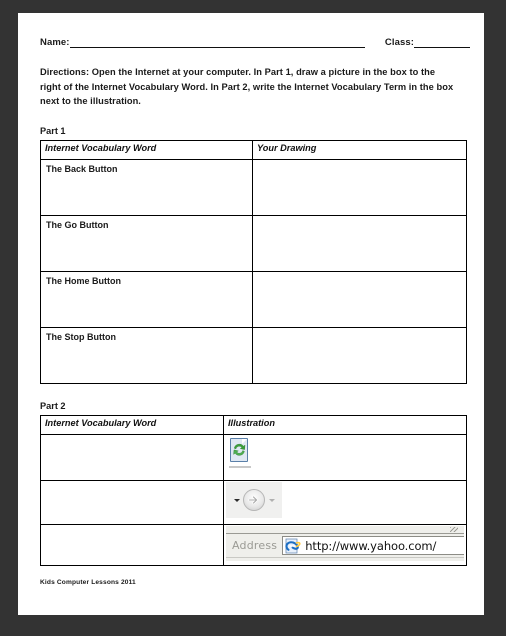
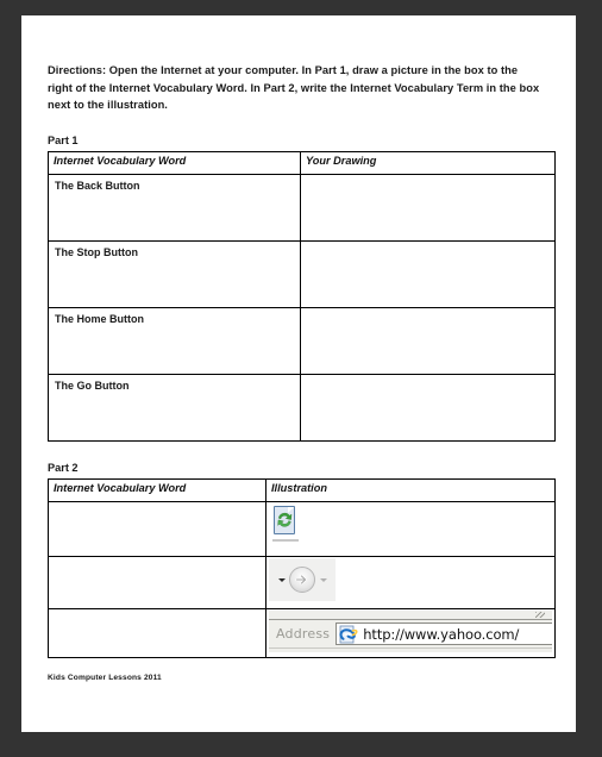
- Name:
- Class:
  Directions: Open the Internet at your computer. In Part 1, draw a picture in the box to the right of the Internet Vocabulary Word. In Part 2, write the Internet Vocabulary Term in the box next to the illustration.
  Part 1
  Internet Vocabulary Word	Your Drawing
  The Back Button
- The Go Button
+ The Stop Button
  The Home Button
- The Stop Button
+ The Go Button
  Part 2
  Internet Vocabulary Word	Illustration
  	Address http://www.yahoo.com/
